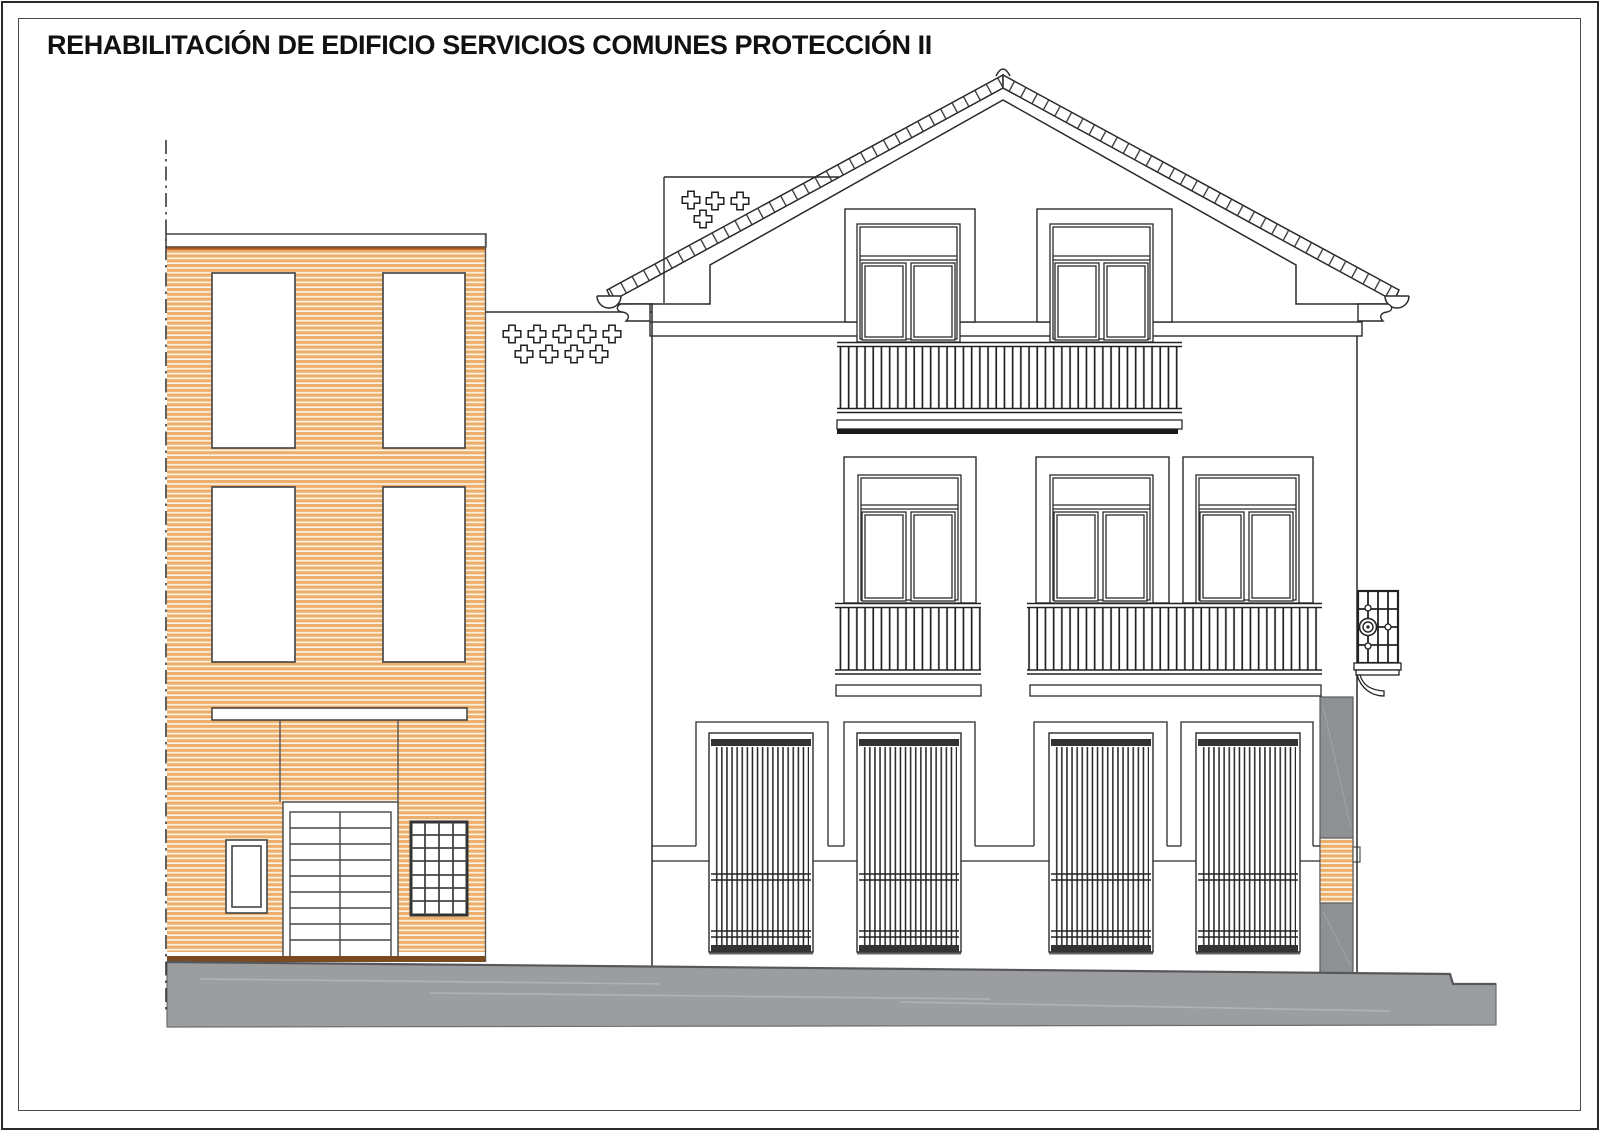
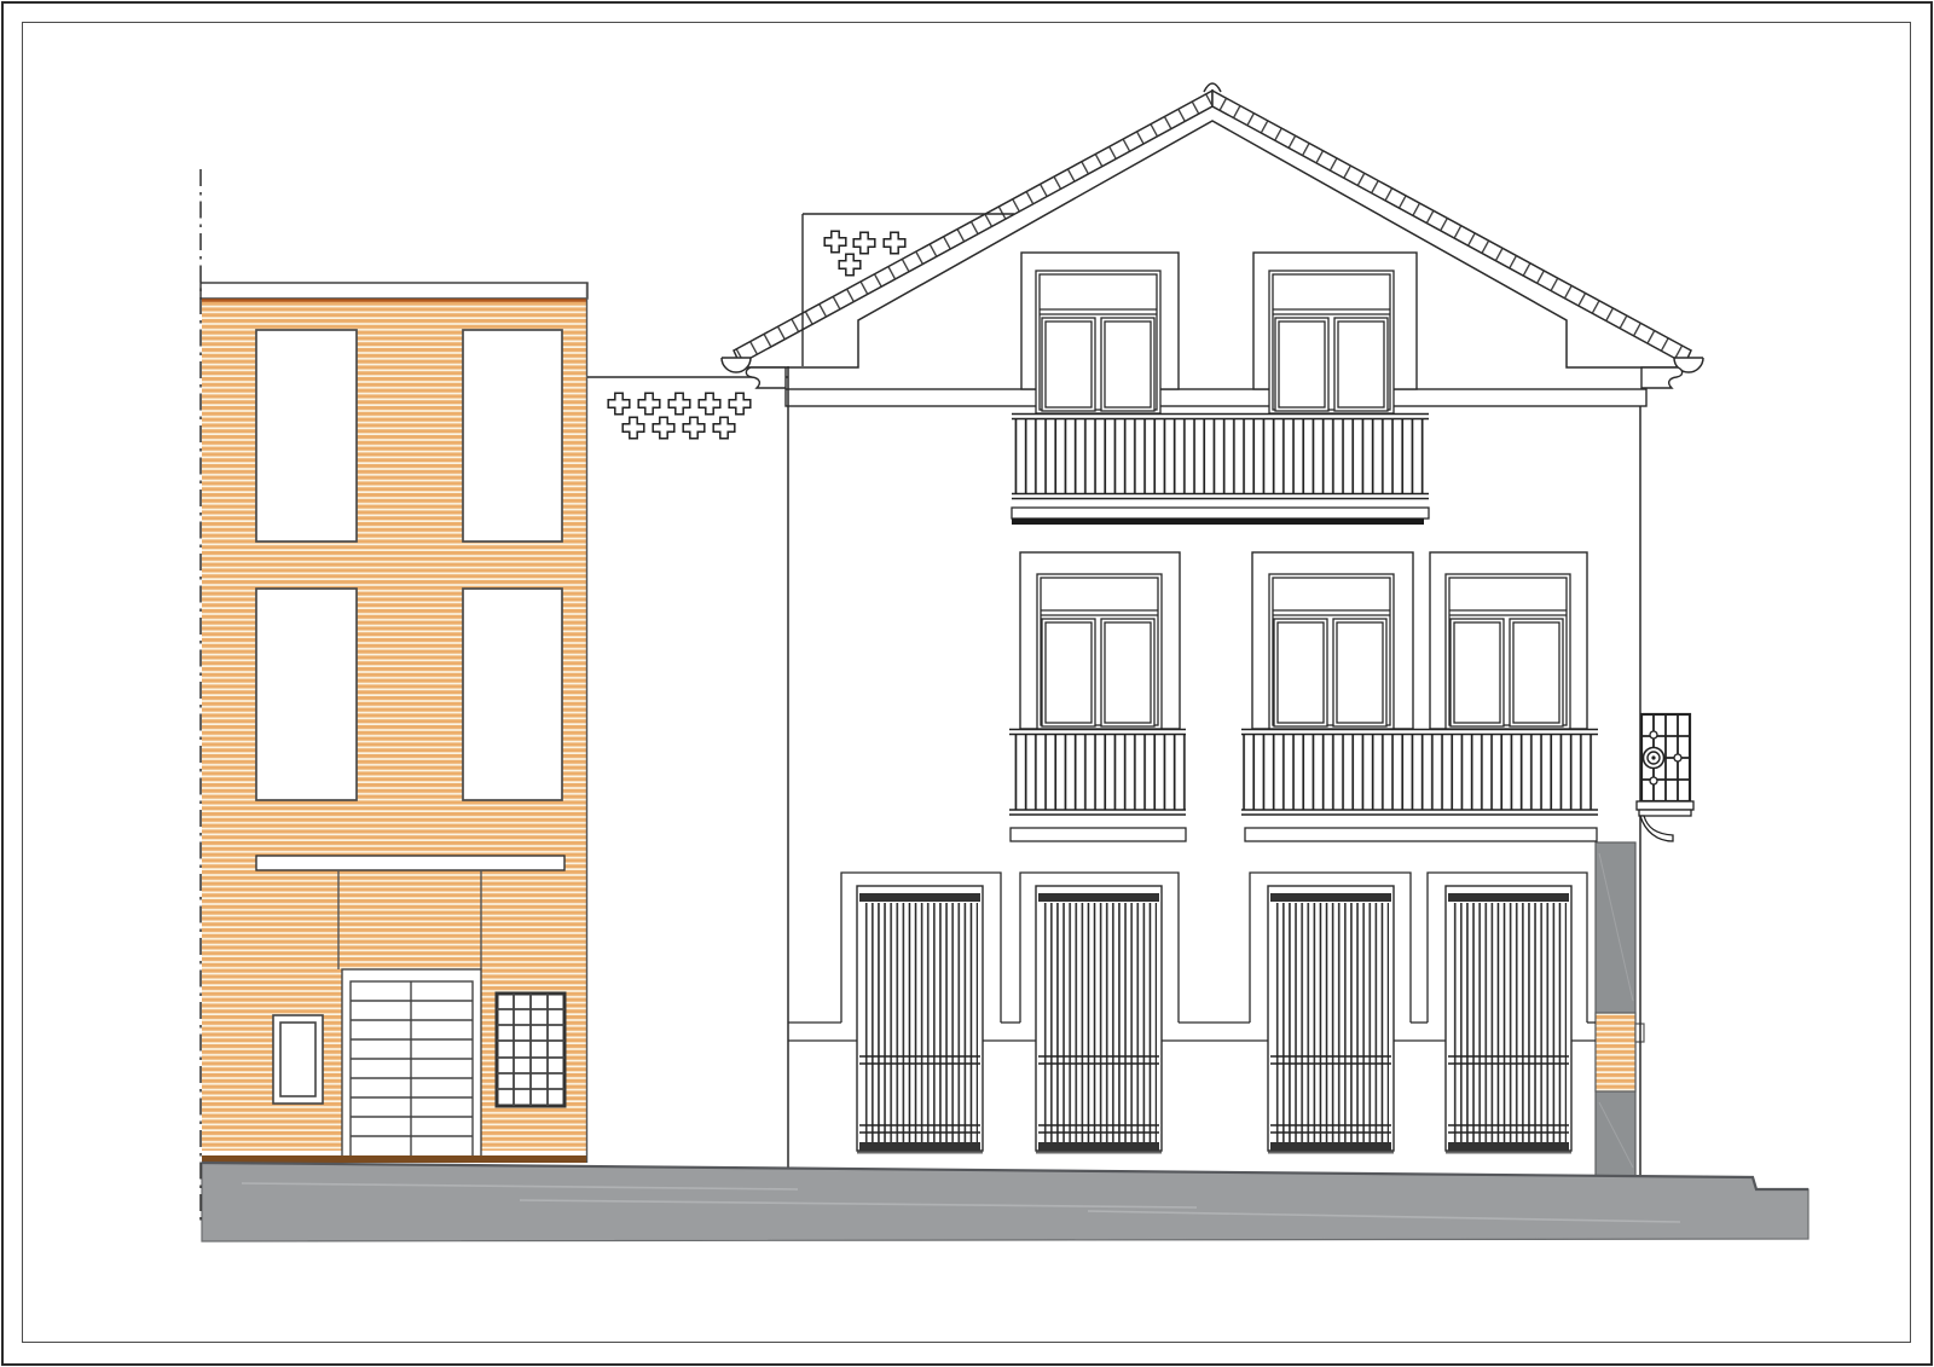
- REHABILITACIÓN DE EDIFICIO SERVICIOS COMUNES PROTECCIÓN II
